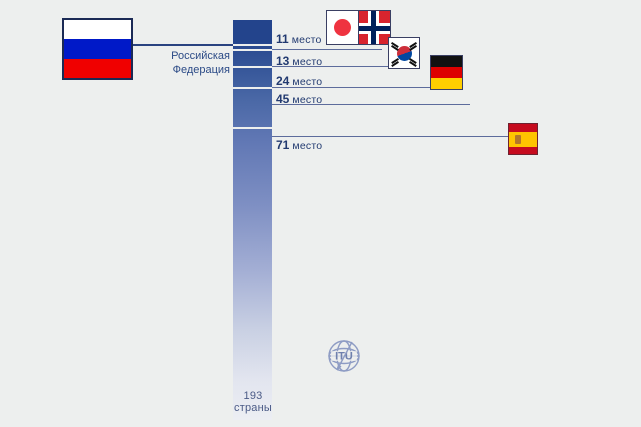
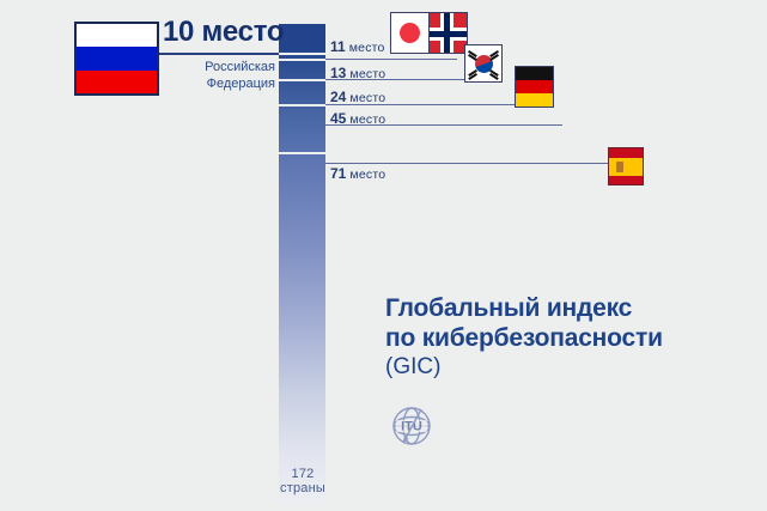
- 193
+ 172
  страны
+ 10 место
  Российская
  Федерация
  11 место
  13 место
  24 место
  45 место
  71 место
+ Глобальный индекс
+ по кибербезопасности
+ (GIC)
  ITU
